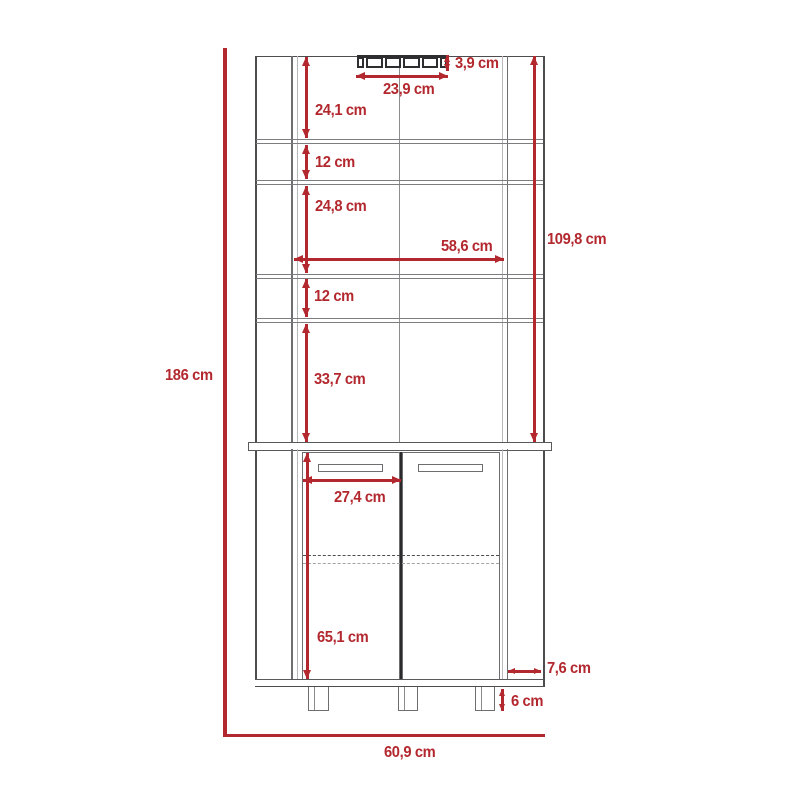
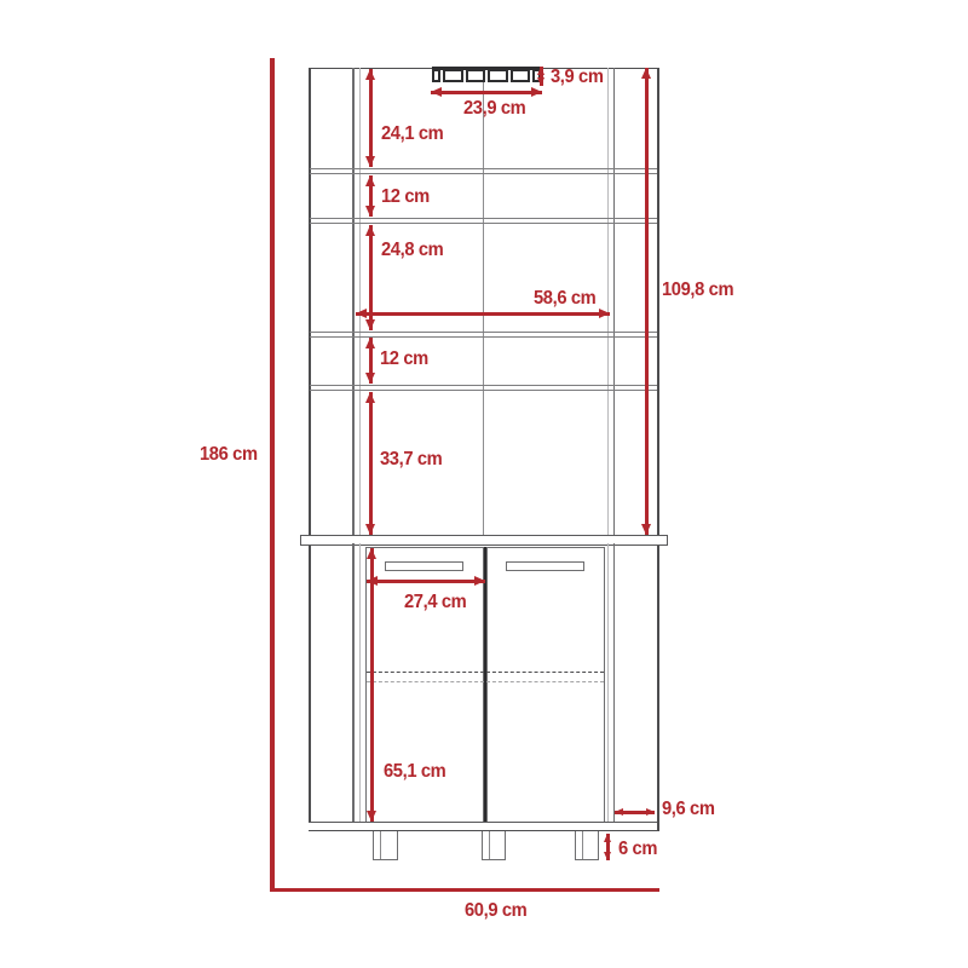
  186 cm
  60,9 cm
  109,8 cm
  58,6 cm
  3,9 cm
  23,9 cm
  24,1 cm
  12 cm
  24,8 cm
  12 cm
  33,7 cm
  27,4 cm
  65,1 cm
- 7,6 cm
+ 9,6 cm
  6 cm
